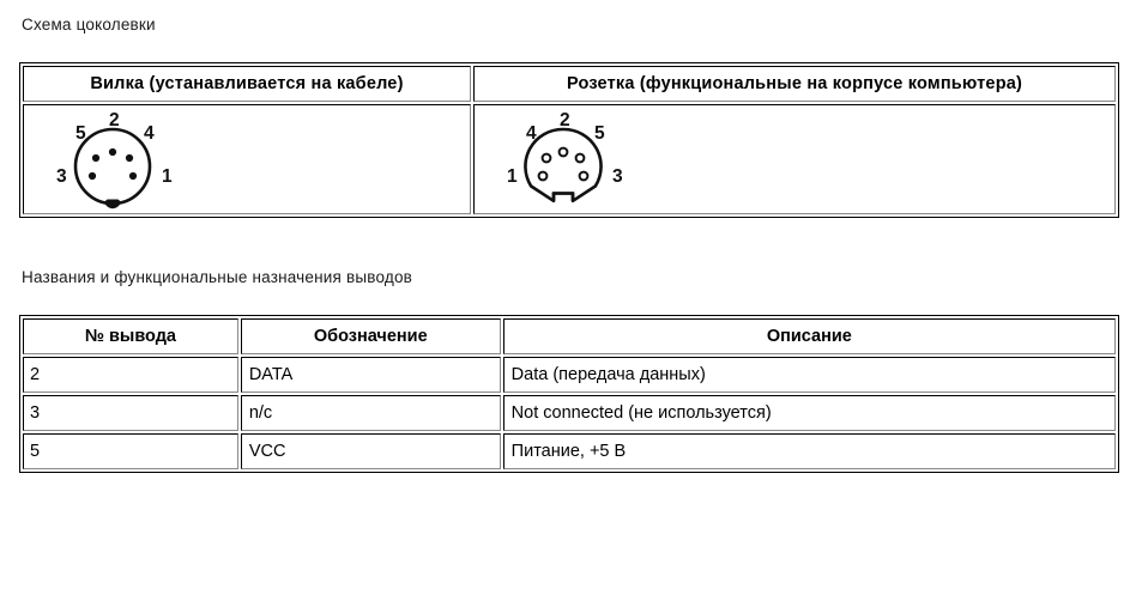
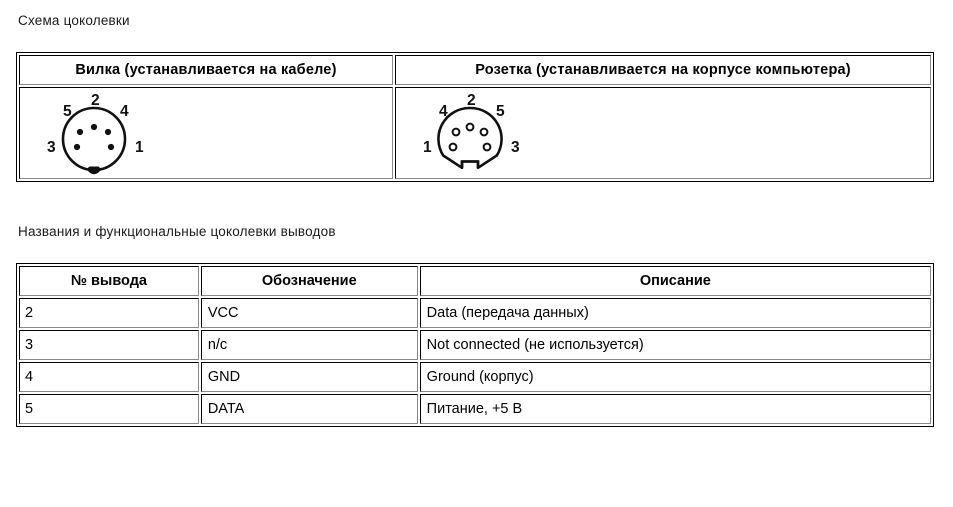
  Схема цоколевки
- Вилка (устанавливается на кабеле)	Розетка (функциональные на корпусе компьютера)
+ Вилка (устанавливается на кабеле)	Розетка (устанавливается на корпусе компьютера)
  2 5 4 3 1	2 4 5 1 3
- Названия и функциональные назначения выводов
+ Названия и функциональные цоколевки выводов
  № вывода	Обозначение	Описание
- 2	DATA	Data (передача данных)
+ 2	VCC	Data (передача данных)
  3	n/c	Not connected (не используется)
+ 4	GND	Ground (корпус)
- 5	VCC	Питание, +5 В
+ 5	DATA	Питание, +5 В
